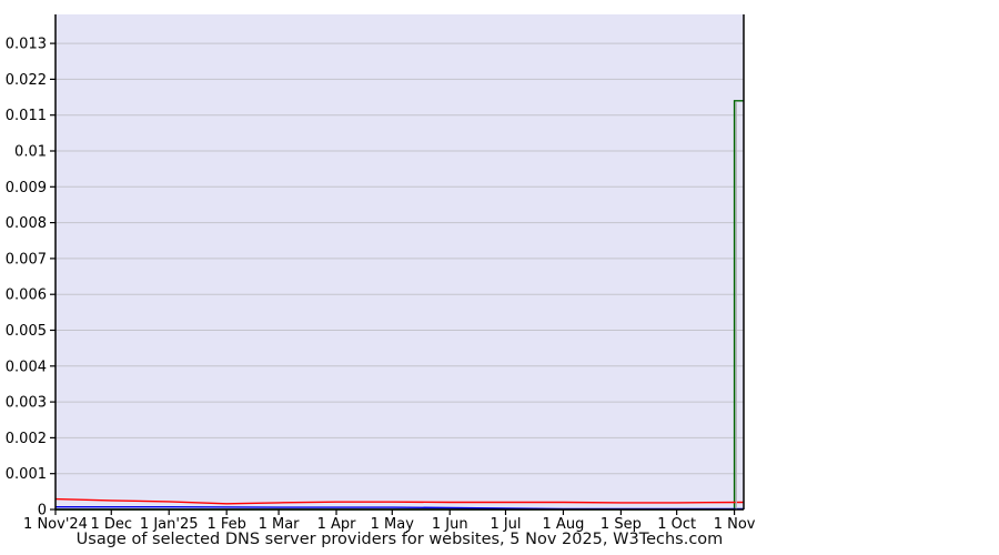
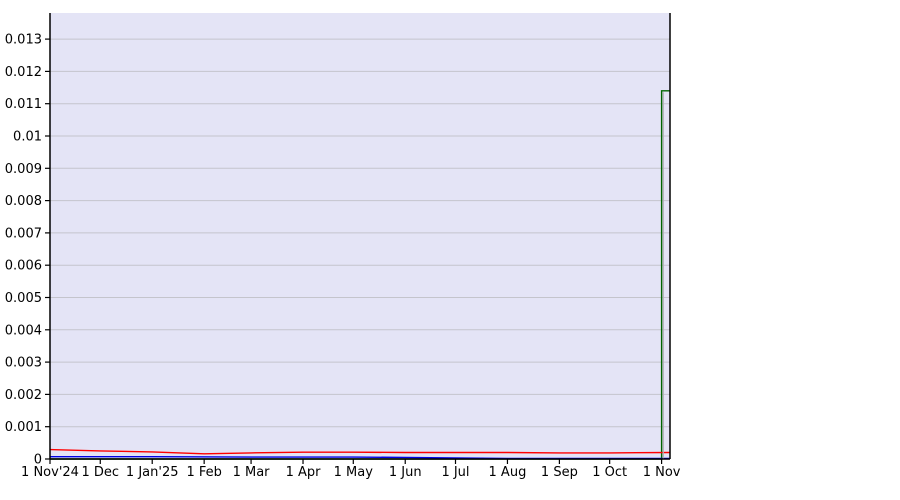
  0
  0.001
  0.002
  0.003
  0.004
  0.005
  0.006
  0.007
  0.008
  0.009
  0.01
  0.011
- 0.022
+ 0.012
  0.013
  1 Nov'24
  1 Dec
  1 Jan'25
  1 Feb
  1 Mar
  1 Apr
  1 May
  1 Jun
  1 Jul
  1 Aug
  1 Sep
  1 Oct
  1 Nov
- Usage of selected DNS server providers for websites, 5 Nov 2025, W3Techs.com
